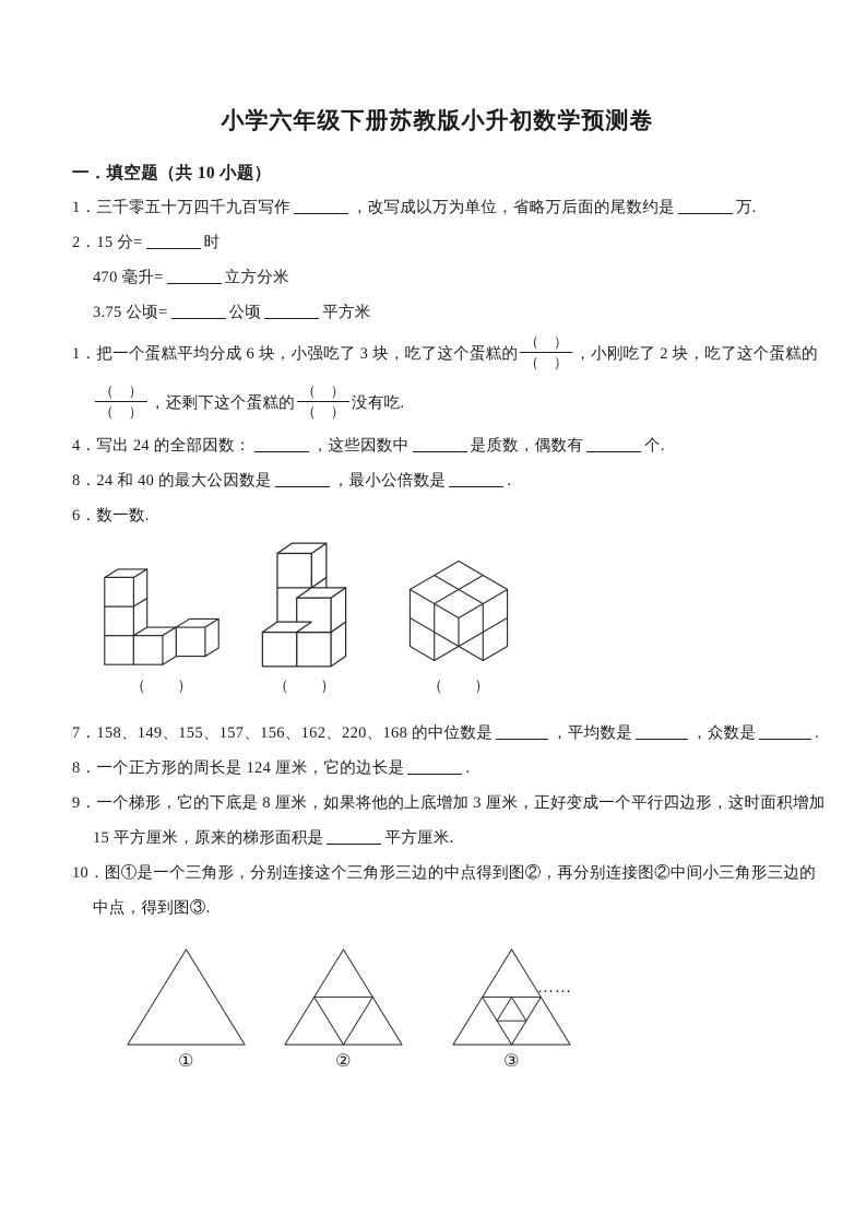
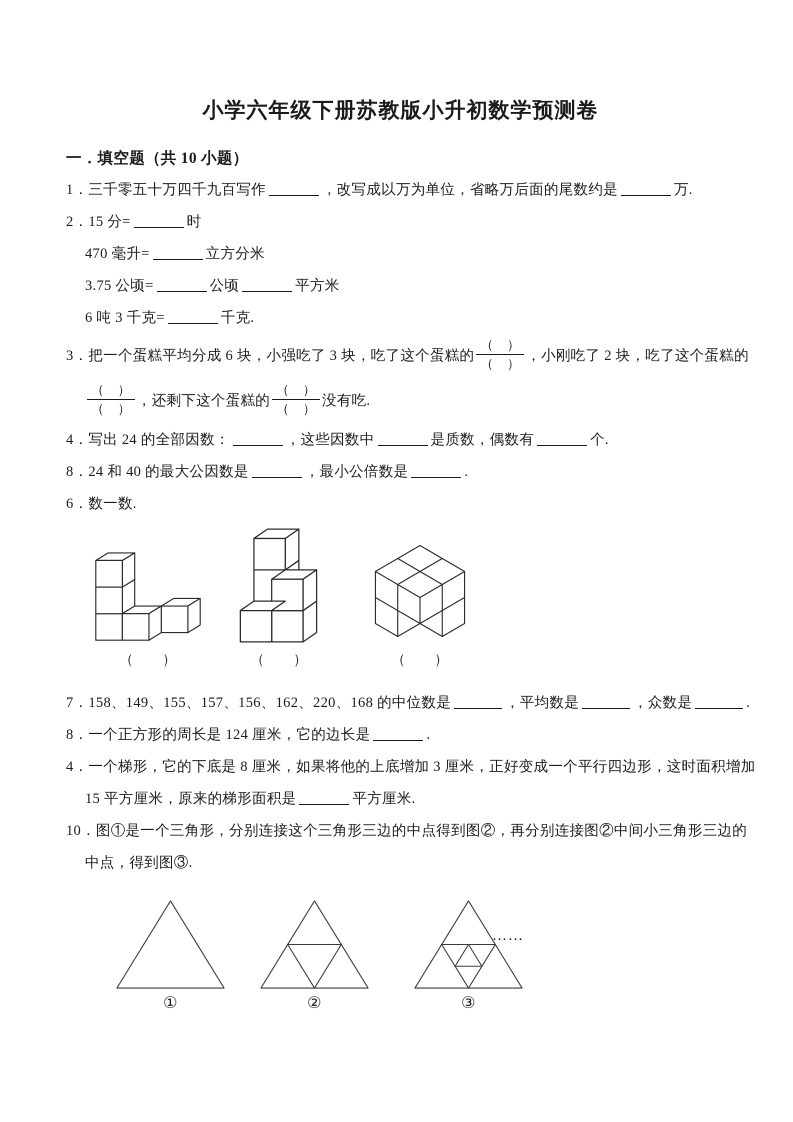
  小学六年级下册苏教版小升初数学预测卷
  一．填空题（共 10 小题）
  1．三千零五十万四千九百写作 ，改写成以万为单位，省略万后面的尾数约是 万.
  2．15 分= 时
  470 毫升= 立方分米
  3.75 公顷= 公顷 平方米
+ 6 吨 3 千克= 千克.
- 1．把一个蛋糕平均分成 6 块，小强吃了 3 块，吃了这个蛋糕的
+ 3．把一个蛋糕平均分成 6 块，小强吃了 3 块，吃了这个蛋糕的
  （ ）
  （ ）
  ，小刚吃了 2 块，吃了这个蛋糕的
  （ ）
  （ ）
  ，还剩下这个蛋糕的
  （ ）
  （ ）
  没有吃.
  4．写出 24 的全部因数： ，这些因数中 是质数，偶数有 个.
  8．24 和 40 的最大公因数是 ，最小公倍数是 .
  6．数一数.
  （ ）
  （ ）
  （ ）
  7．158、149、155、157、156、162、220、168 的中位数是 ，平均数是 ，众数是 .
  8．一个正方形的周长是 124 厘米，它的边长是 .
- 9．一个梯形，它的下底是 8 厘米，如果将他的上底增加 3 厘米，正好变成一个平行四边形，这时面积增加
+ 4．一个梯形，它的下底是 8 厘米，如果将他的上底增加 3 厘米，正好变成一个平行四边形，这时面积增加
  15 平方厘米，原来的梯形面积是 平方厘米.
  10．图①是一个三角形，分别连接这个三角形三边的中点得到图②，再分别连接图②中间小三角形三边的
  中点，得到图③.
  ①
  ②
  ③
  ……
